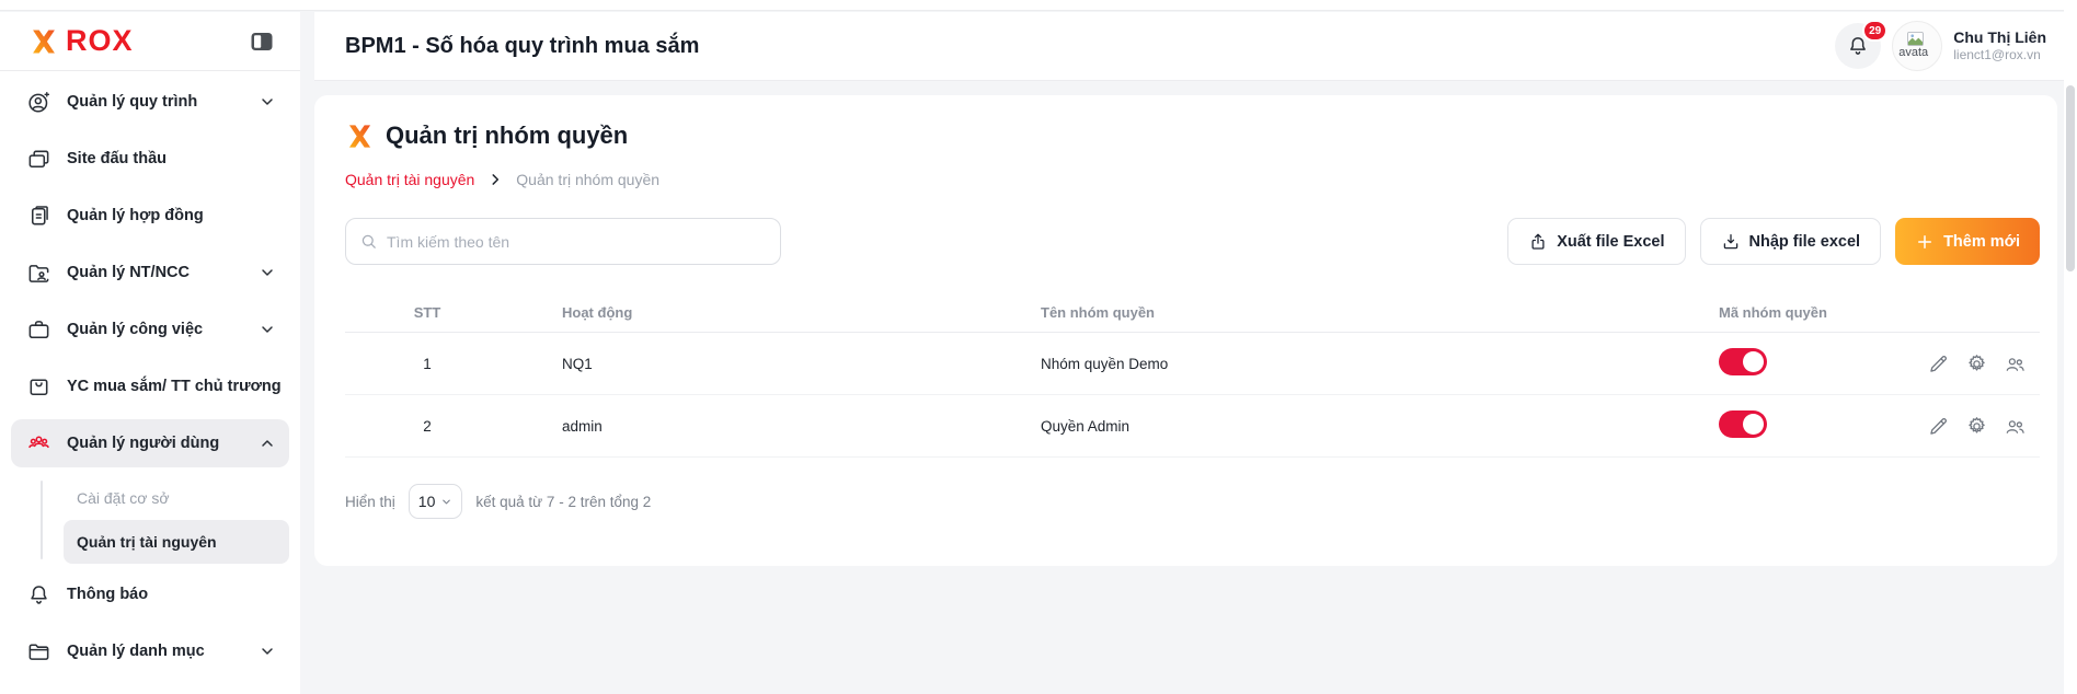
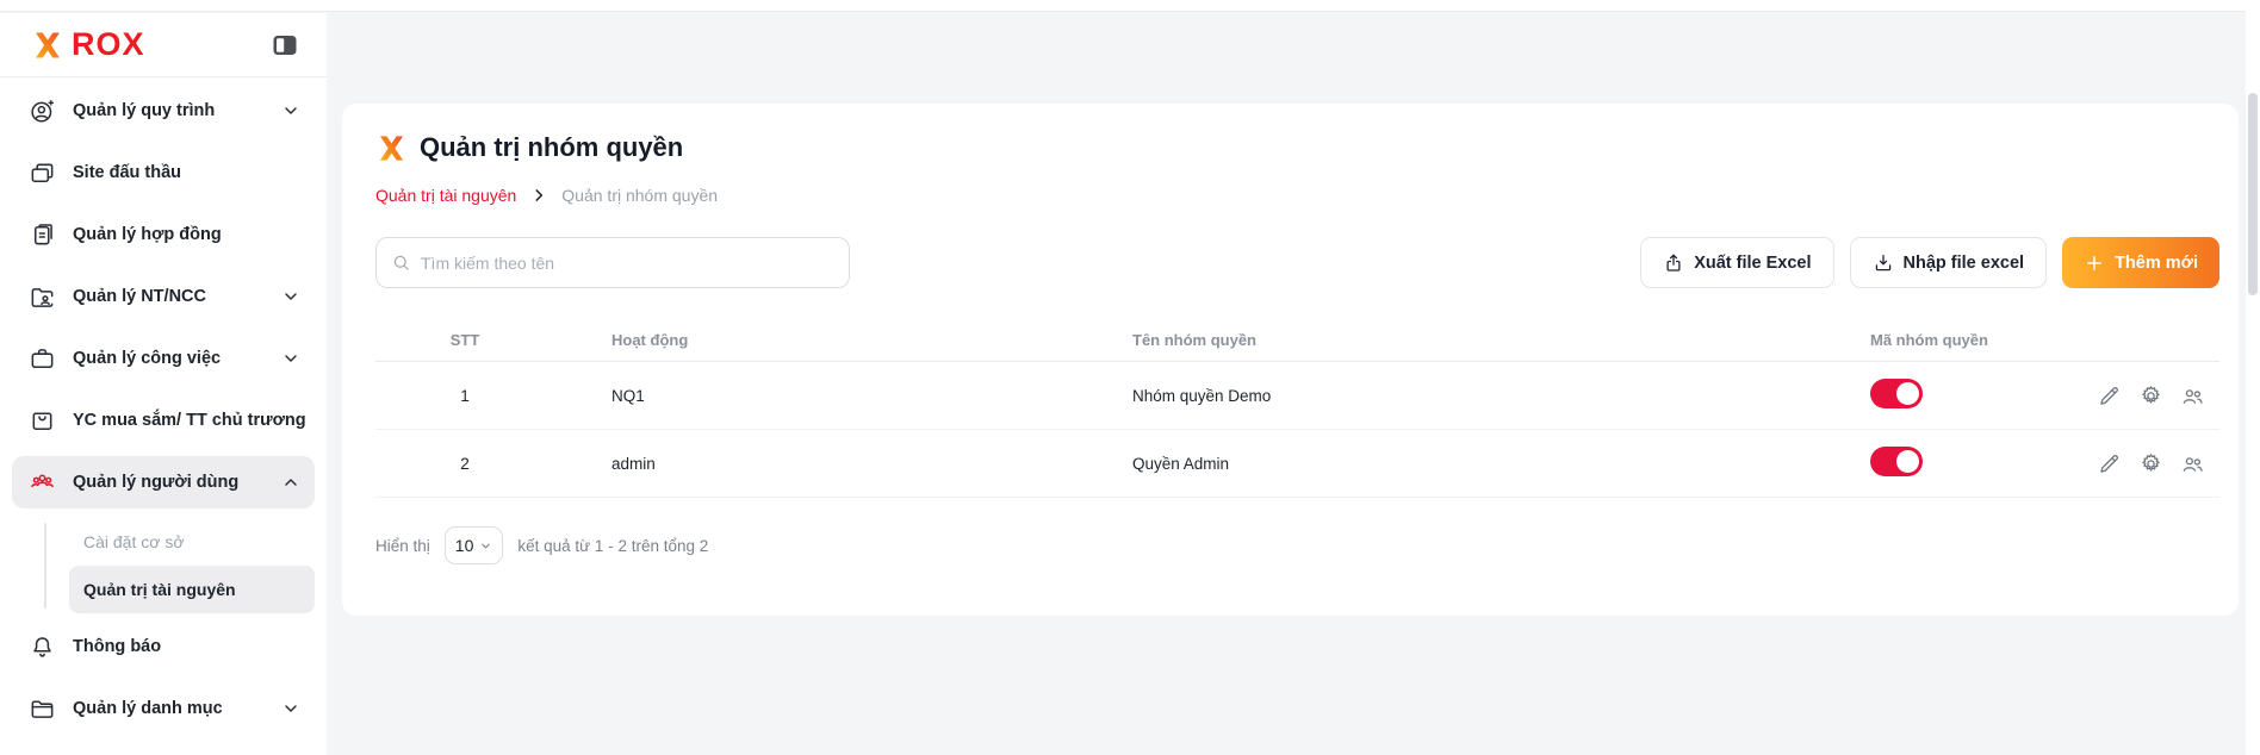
  ROX
  Quản lý quy trình
  Site đấu thầu
  Quản lý hợp đồng
  Quản lý NT/NCC
  Quản lý công việc
  YC mua sắm/ TT chủ trương
  Quản lý người dùng
  Cài đặt cơ sở
  Quản trị tài nguyên
  Thông báo
  Quản lý danh mục
- BPM1 - Số hóa quy trình mua sắm
- 29
- avata
- Chu Thị Liên
- lienct1@rox.vn
  Quản trị nhóm quyền
  Quản trị tài nguyên
  Quản trị nhóm quyền
  Tìm kiếm theo tên
  Xuất file Excel
  Nhập file excel
  Thêm mới
  STT
  Hoạt động
  Tên nhóm quyền
  Mã nhóm quyền
  1
  NQ1
  Nhóm quyền Demo
  2
  admin
  Quyền Admin
  Hiển thị
  10
- kết quả từ 7 - 2 trên tổng 2
+ kết quả từ 1 - 2 trên tổng 2
